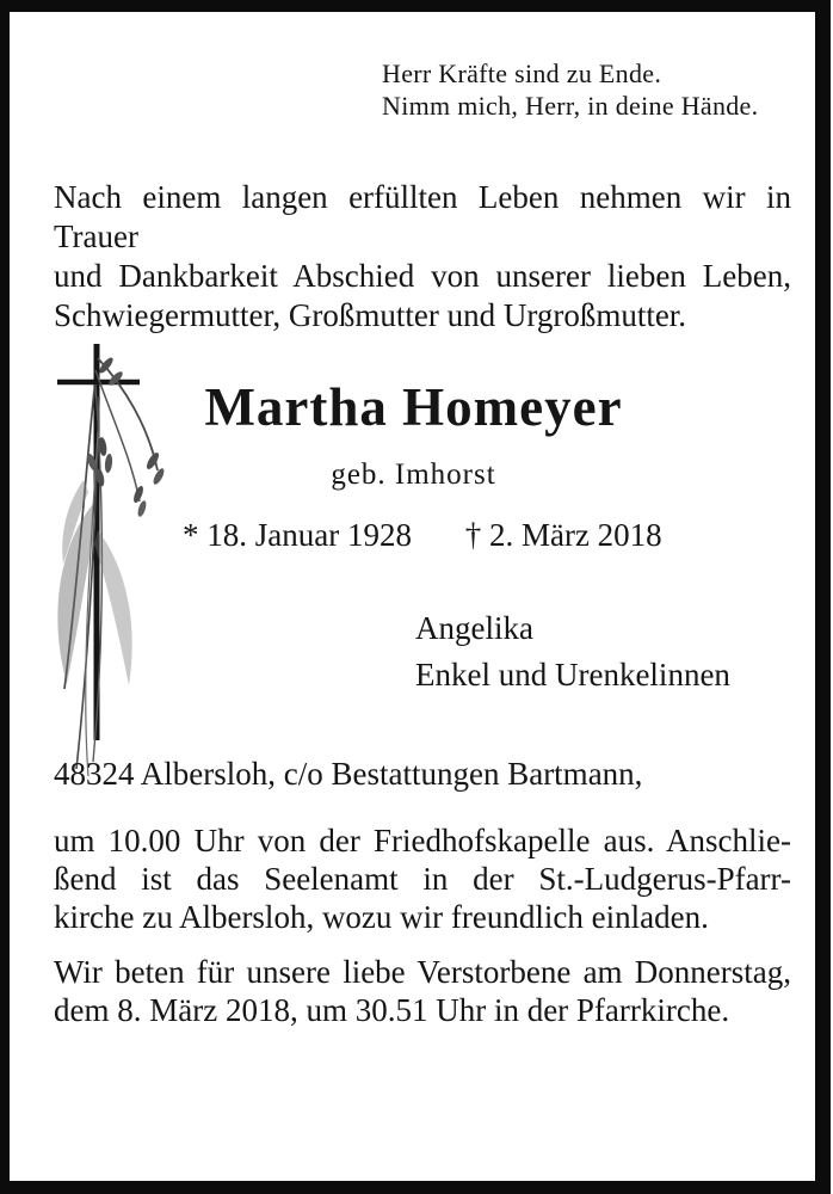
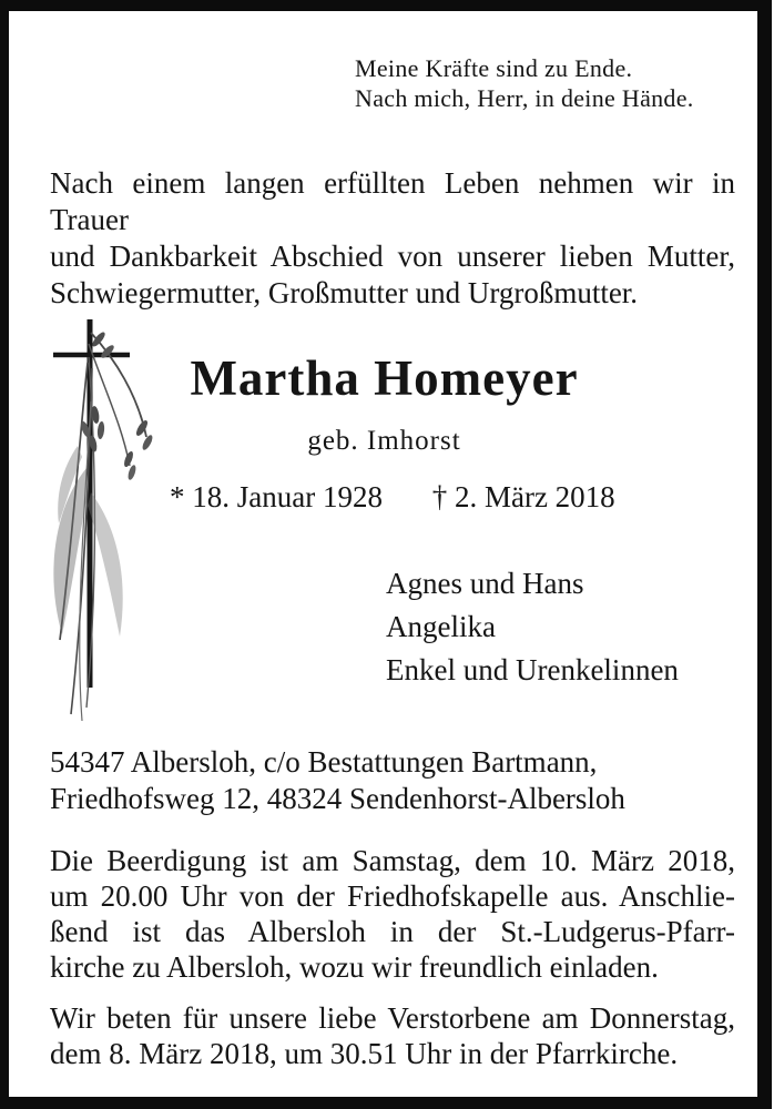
- Herr Kräfte sind zu Ende.
+ Meine Kräfte sind zu Ende.
- Nimm mich, Herr, in deine Hände.
+ Nach mich, Herr, in deine Hände.
  Nach einem langen erfüllten Leben nehmen wir in Trauer
- und Dankbarkeit Abschied von unserer lieben Leben,
+ und Dankbarkeit Abschied von unserer lieben Mutter,
  Schwiegermutter, Großmutter und Urgroßmutter.
  Martha Homeyer
  geb. Imhorst
  * 18. Januar 1928 † 2. März 2018
+ Agnes und Hans
  Angelika
  Enkel und Urenkelinnen
- 48324 Albersloh, c/o Bestattungen Bartmann,
+ 54347 Albersloh, c/o Bestattungen Bartmann,
+ Friedhofsweg 12, 48324 Sendenhorst-Albersloh
+ Die Beerdigung ist am Samstag, dem 10. März 2018,
- um 10.00 Uhr von der Friedhofskapelle aus. Anschlie-
+ um 20.00 Uhr von der Friedhofskapelle aus. Anschlie-
- ßend ist das Seelenamt in der St.-Ludgerus-Pfarr-
+ ßend ist das Albersloh in der St.-Ludgerus-Pfarr-
  kirche zu Albersloh, wozu wir freundlich einladen.
  Wir beten für unsere liebe Verstorbene am Donnerstag,
  dem 8. März 2018, um 30.51 Uhr in der Pfarrkirche.
